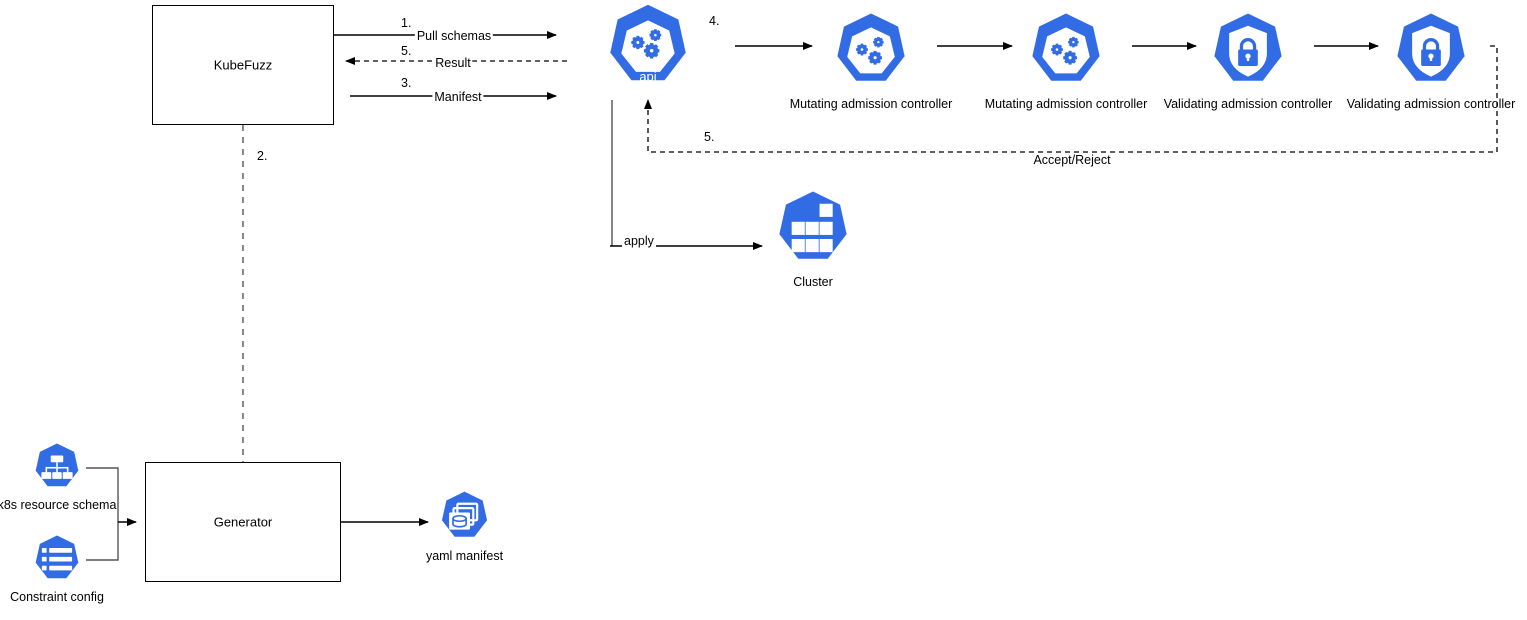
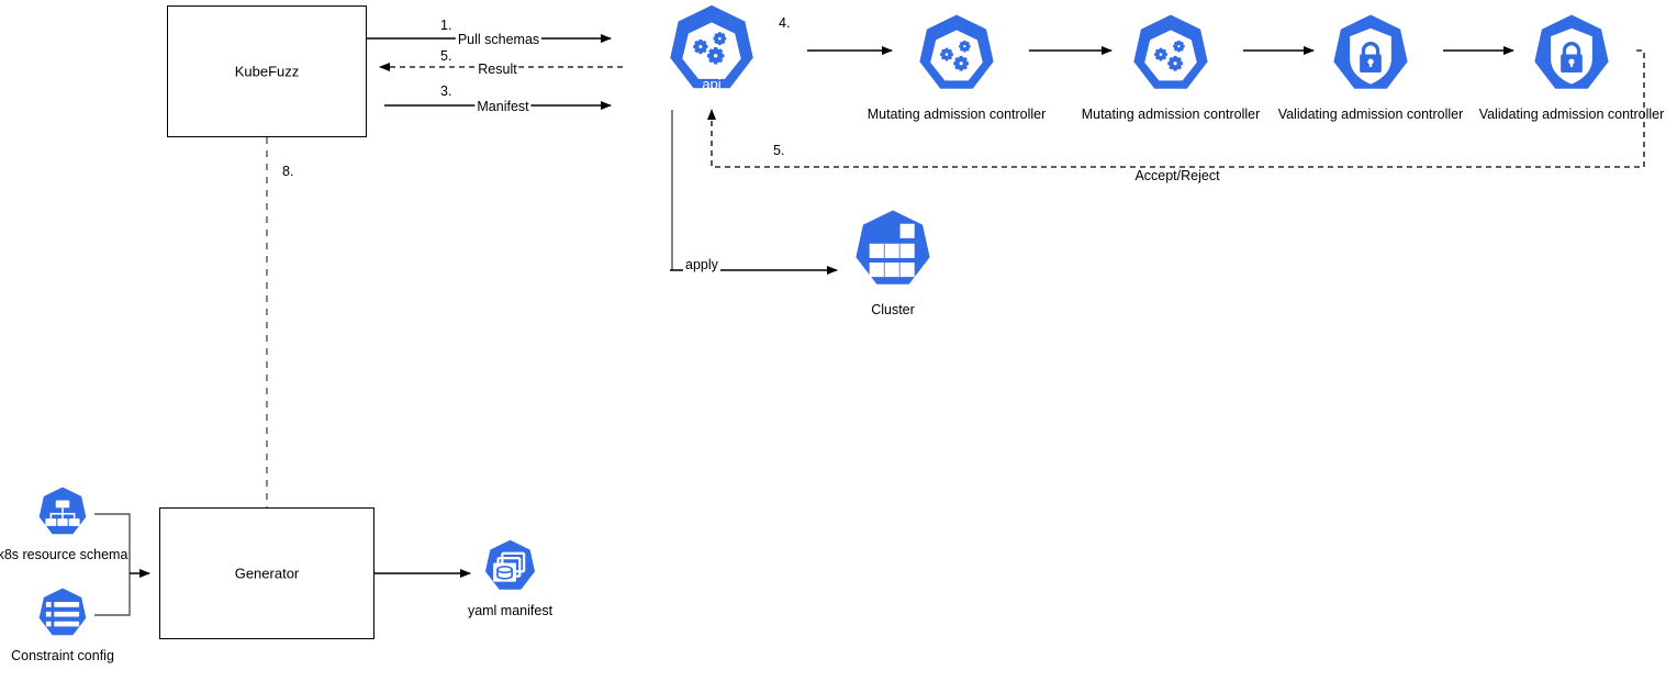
  KubeFuzz
  Generator
  api
  Mutating admission controller
  Mutating admission controller
  Validating admission controller
  Validating admission controller
  Cluster
  k8s resource schema
  Constraint config
  yaml manifest
  1.
  Pull schemas
  5.
  Result
  3.
  Manifest
- 2.
+ 8.
  4.
  5.
  Accept/Reject
  apply
